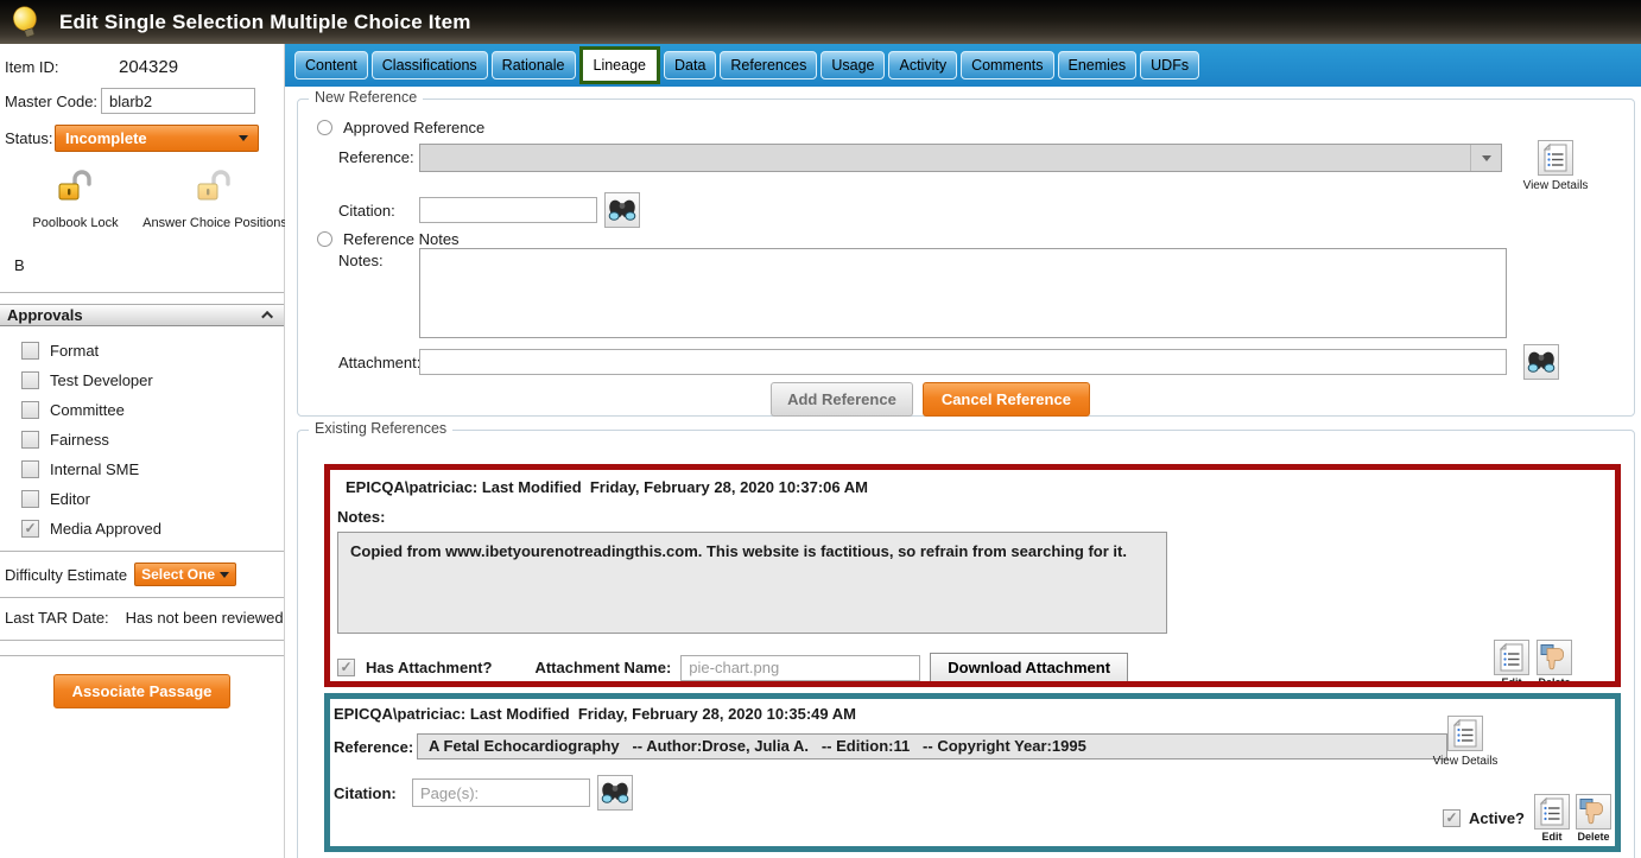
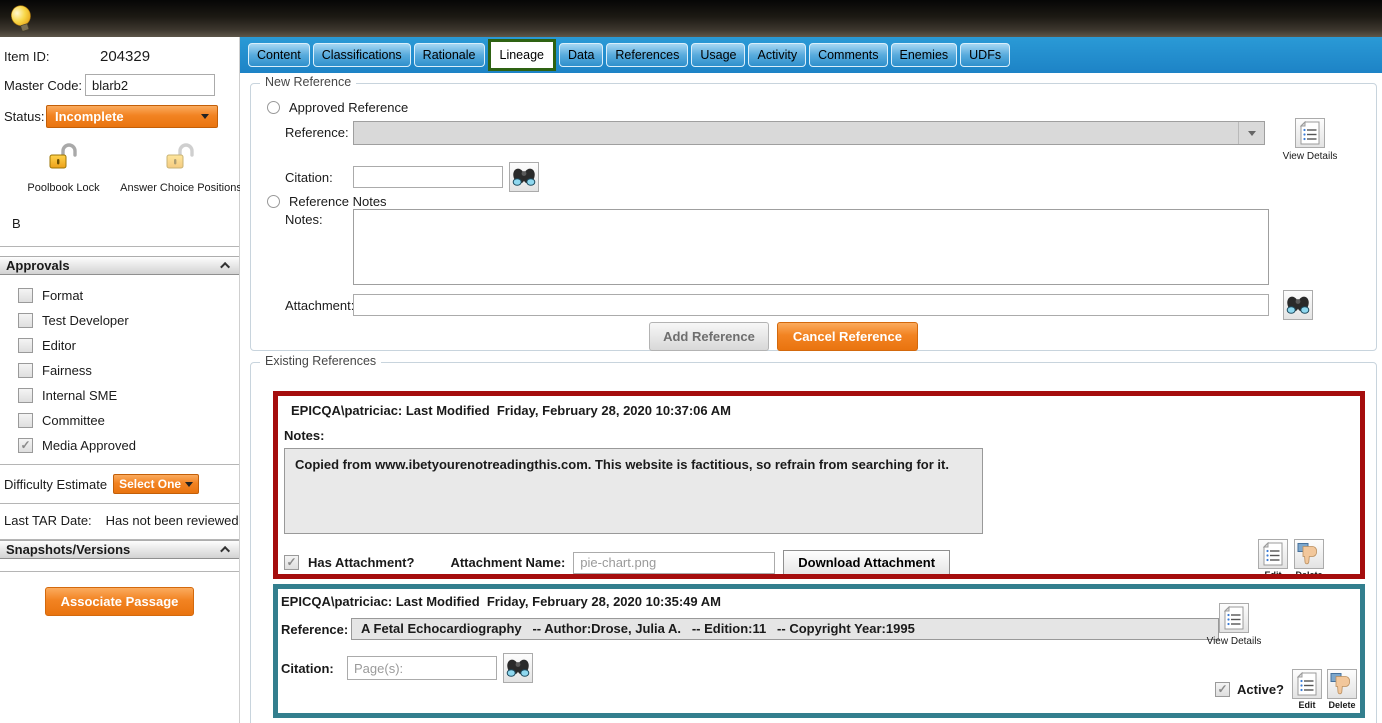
- Edit Single Selection Multiple Choice Item
  Item ID:
  204329
  Master Code:
  blarb2
  Status:
  Incomplete
  Poolbook Lock
  Answer Choice Position
  B
  Approvals
  Format
  Test Developer
- Committee
+ Editor
  Fairness
  Internal SME
- Editor
+ Committee
  Media Approved
  Difficulty Estimate
  Select One
  Last TAR Date:
  Has not been reviewed
+ Snapshots/Versions
  Associate Passage
  Content
  Classifications
  Rationale
  Lineage
  Data
  References
  Usage
  Activity
  Comments
  Enemies
  UDFs
  New Reference
  Approved Reference
  Reference:
  View Details
  Citation:
  Reference Notes
  Notes:
  Attachment
  Add Reference
  Cancel Reference
  Existing References
  EPICQA\patriciac: Last Modified Friday, February 28, 2020 10:37:06 AM
  Notes:
  Copied from www.ibetyourenotreadingthis.com. This website is factitious, so refrain from searching for it.
  Has Attachment?
  Attachment Name:
  pie-chart.png
  Download Attachment
  EPICQA\patriciac: Last Modified Friday, February 28, 2020 10:35:49 AM
  Reference:
  A Fetal Echocardiography -- Author:Drose, Julia A. -- Edition:11 -- Copyright Year:1995
  Citation:
  Page(s):
  View Details
  Active?
  Edit
  Delete
